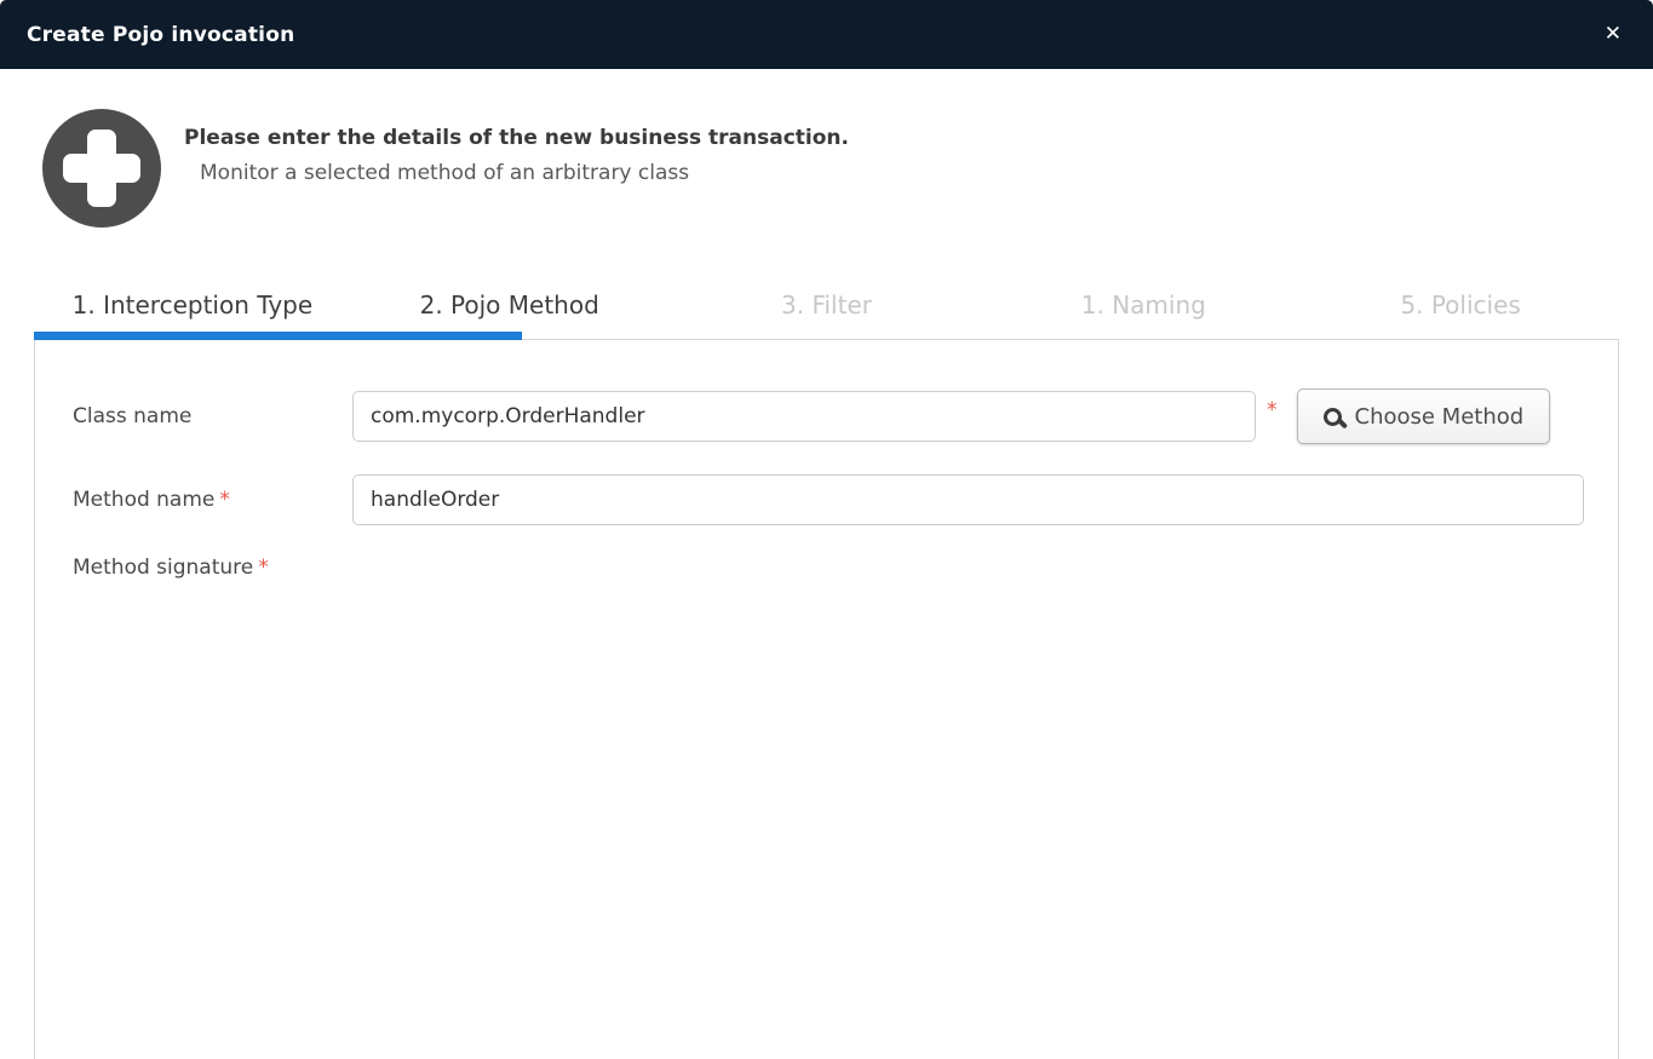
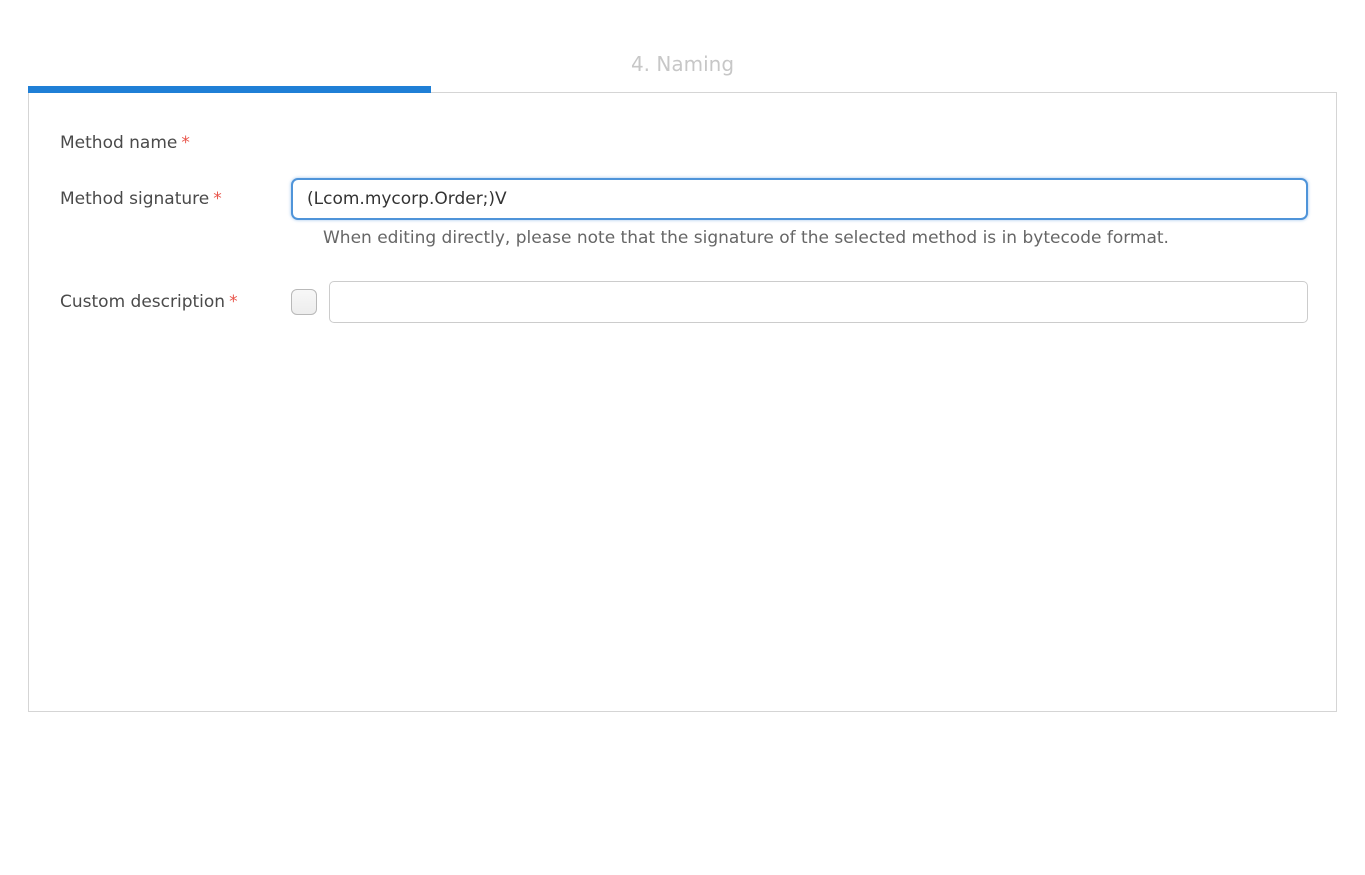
- Create Pojo invocation
- ✕
- Please enter the details of the new business transaction.
- Monitor a selected method of an arbitrary class
- 1. Interception Type
- 2. Pojo Method
- 3. Filter
- 1. Naming
+ 4. Naming
- 5. Policies
- Class name
- com.mycorp.OrderHandler
- *
- Choose Method
  Method name *
- handleOrder
  Method signature *
+ (Lcom.mycorp.Order;)V
+ When editing directly, please note that the signature of the selected method is in bytecode format.
+ Custom description *
